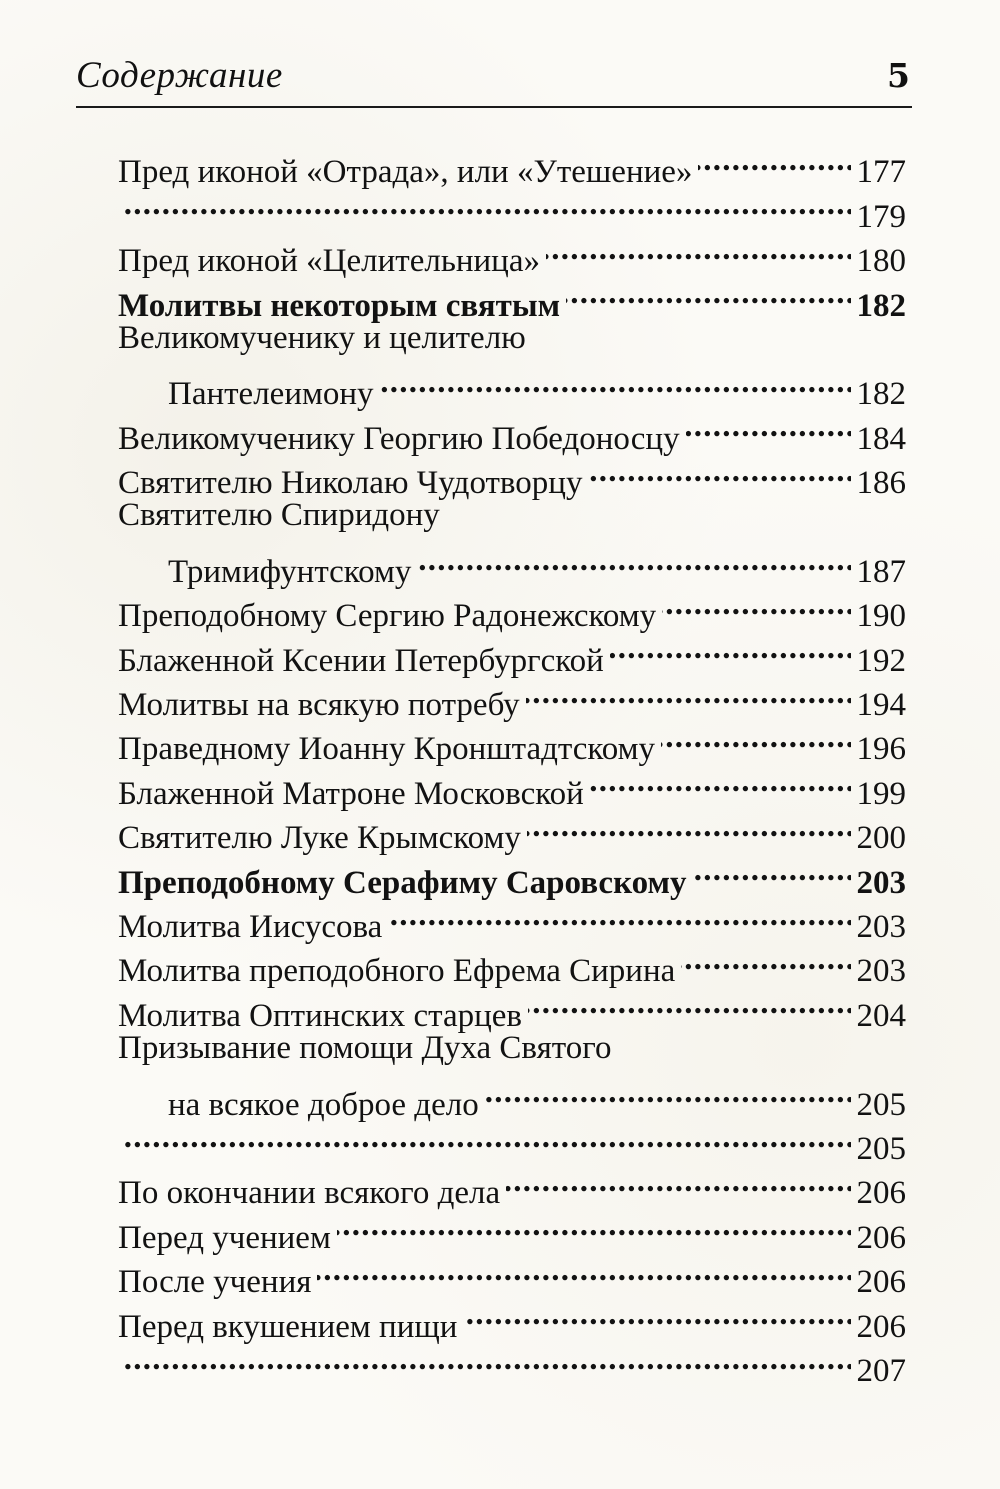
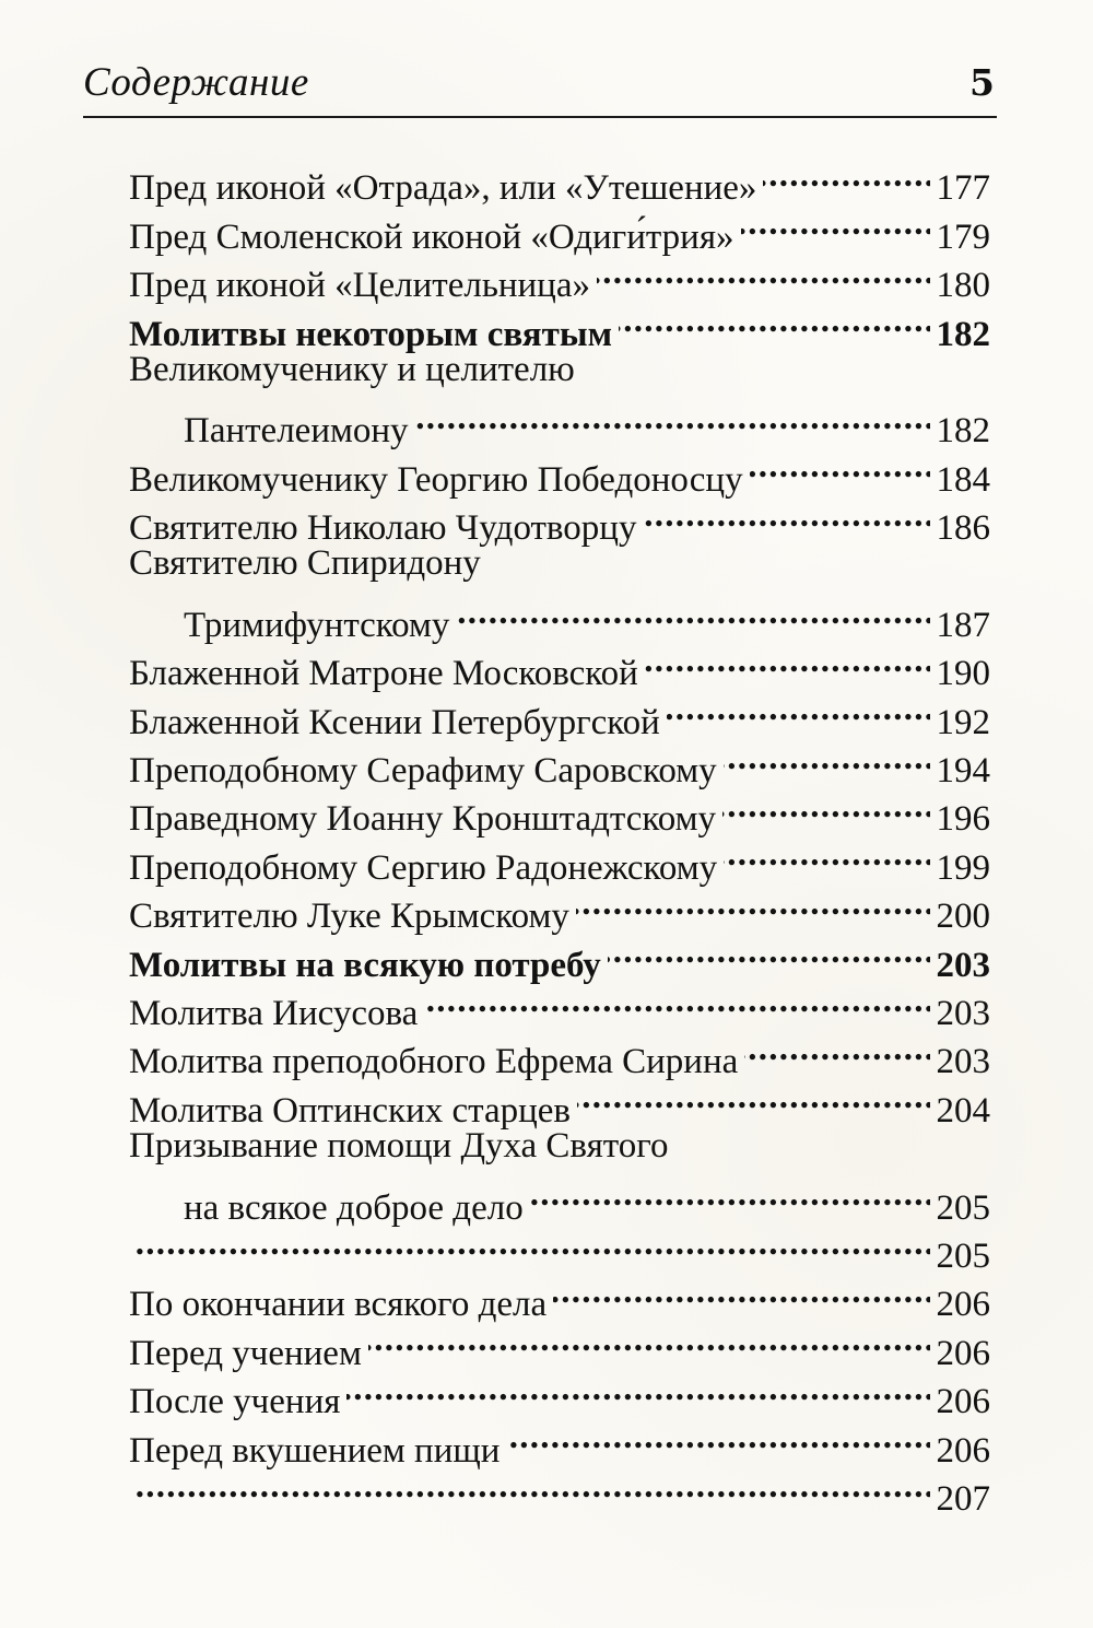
  Содержание
  5
  Пред иконой «Отрада», или «Утешение»
  177
+ Пред Смоленской иконой «Одиги́трия»
  179
  Пред иконой «Целительница»
  180
  Молитвы некоторым святым
  182
  Великомученику и целителю
  Пантелеимону
  182
  Великомученику Георгию Победоносцу
  184
  Святителю Николаю Чудотворцу
  186
  Святителю Спиридону
  Тримифунтскому
  187
- Преподобному Сергию Радонежскому
+ Блаженной Матроне Московской
  190
  Блаженной Ксении Петербургской
  192
- Молитвы на всякую потребу
+ Преподобному Серафиму Саровскому
  194
  Праведному Иоанну Кронштадтскому
  196
- Блаженной Матроне Московской
+ Преподобному Сергию Радонежскому
  199
  Святителю Луке Крымскому
  200
- Преподобному Серафиму Саровскому
+ Молитвы на всякую потребу
  203
  Молитва Иисусова
  203
  Молитва преподобного Ефрема Сирина
  203
  Молитва Оптинских старцев
  204
  Призывание помощи Духа Святого
  на всякое доброе дело
  205
  205
  По окончании всякого дела
  206
  Перед учением
  206
  После учения
  206
  Перед вкушением пищи
  206
  207
